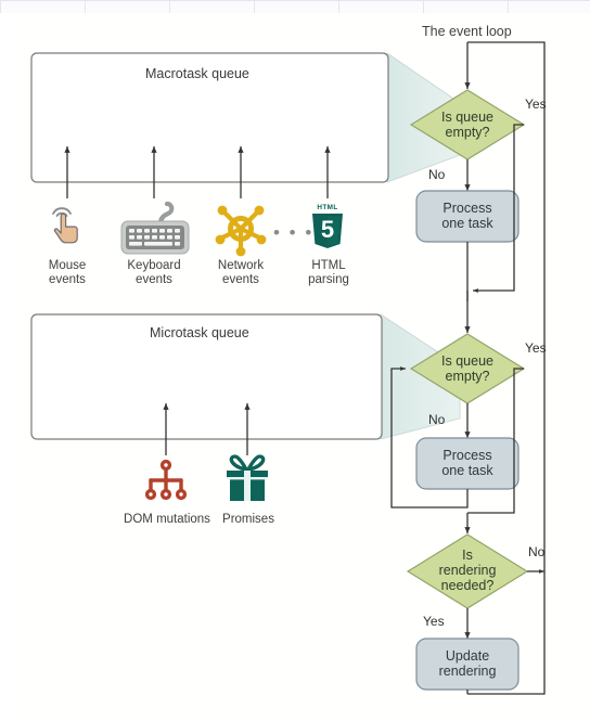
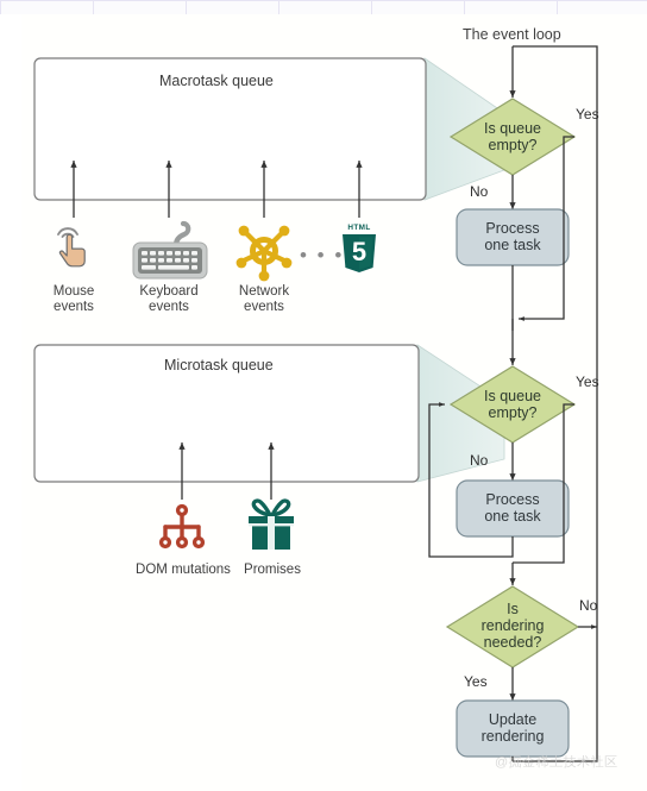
  5
  The event loop
  Macrotask queue
  Microtask queue
  Mouse
  events
  Keyboard
  events
  Network
  events
- HTML
- parsing
  • • •
  DOM mutations
  Promises
  Is queue
  empty?
  Yes
  No
  Process
  one task
  Is queue
  empty?
  Yes
  No
  Process
  one task
  Is
  rendering
  needed?
  No
  Yes
  Update
  rendering
+ @掘金稀土技术社区
